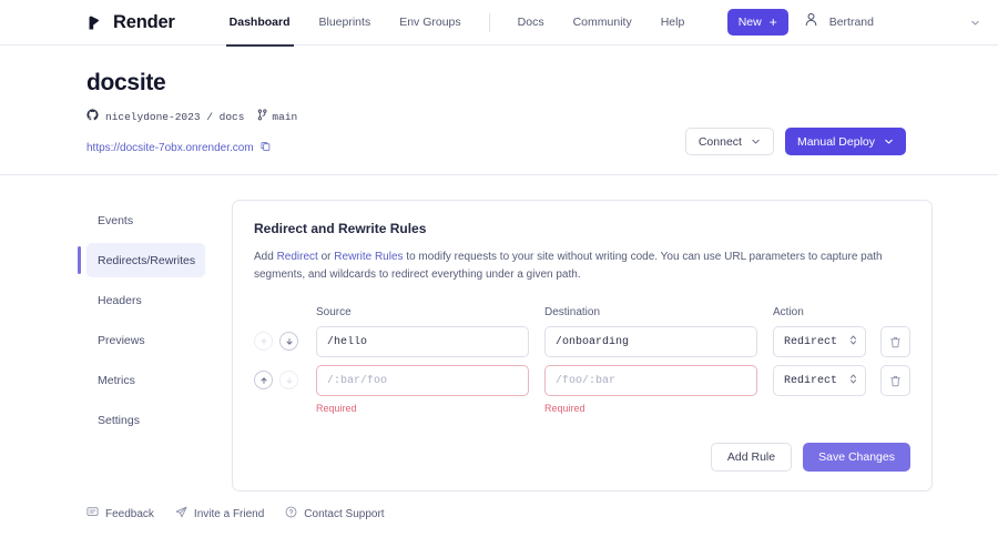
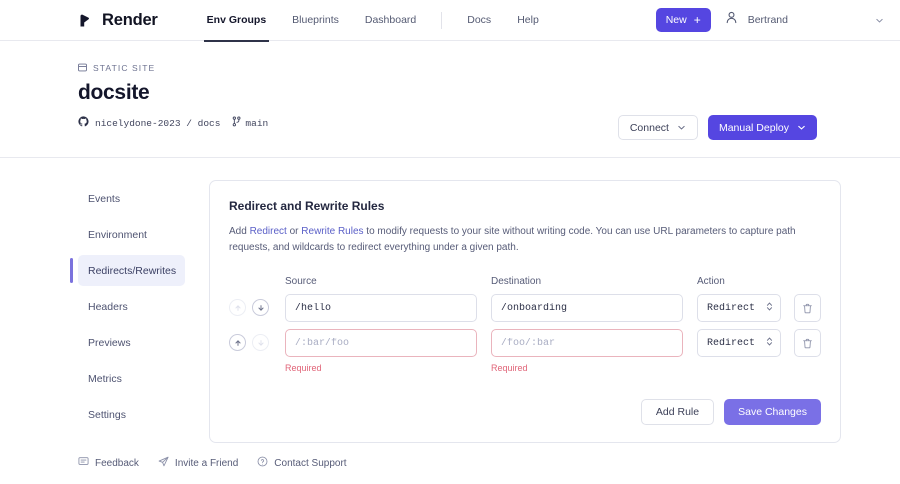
  Render
- Dashboard
+ Env Groups
  Blueprints
- Env Groups
+ Dashboard
  Docs
- Community
  Help
  New
  +
  Bertrand
+ STATIC SITE
  docsite
  nicelydone-2023 / docs
  main
- https://docsite-7obx.onrender.com
  Connect
  Manual Deploy
  Events
+ Environment
  Redirects/Rewrites
  Headers
  Previews
  Metrics
  Settings
  Redirect and Rewrite Rules
- Add Redirect or Rewrite Rules to modify requests to your site without writing code. You can use URL parameters to capture path segments, and wildcards to redirect everything under a given path.
+ Add Redirect or Rewrite Rules to modify requests to your site without writing code. You can use URL parameters to capture path requests, and wildcards to redirect everything under a given path.
  Source
  Destination
  Action
  /hello
  /onboarding
  Redirect
  /:bar/foo
  Required
  /foo/:bar
  Required
  Redirect
  Add Rule
  Save Changes
  Feedback
  Invite a Friend
  Contact Support
